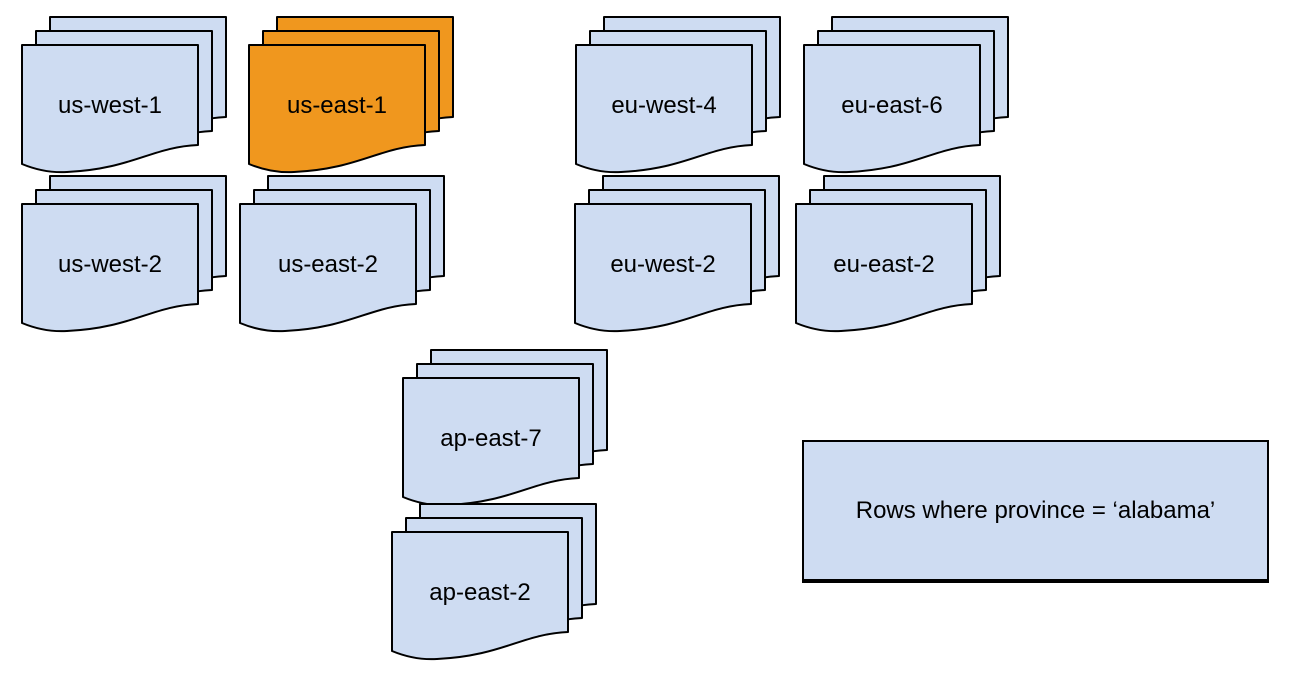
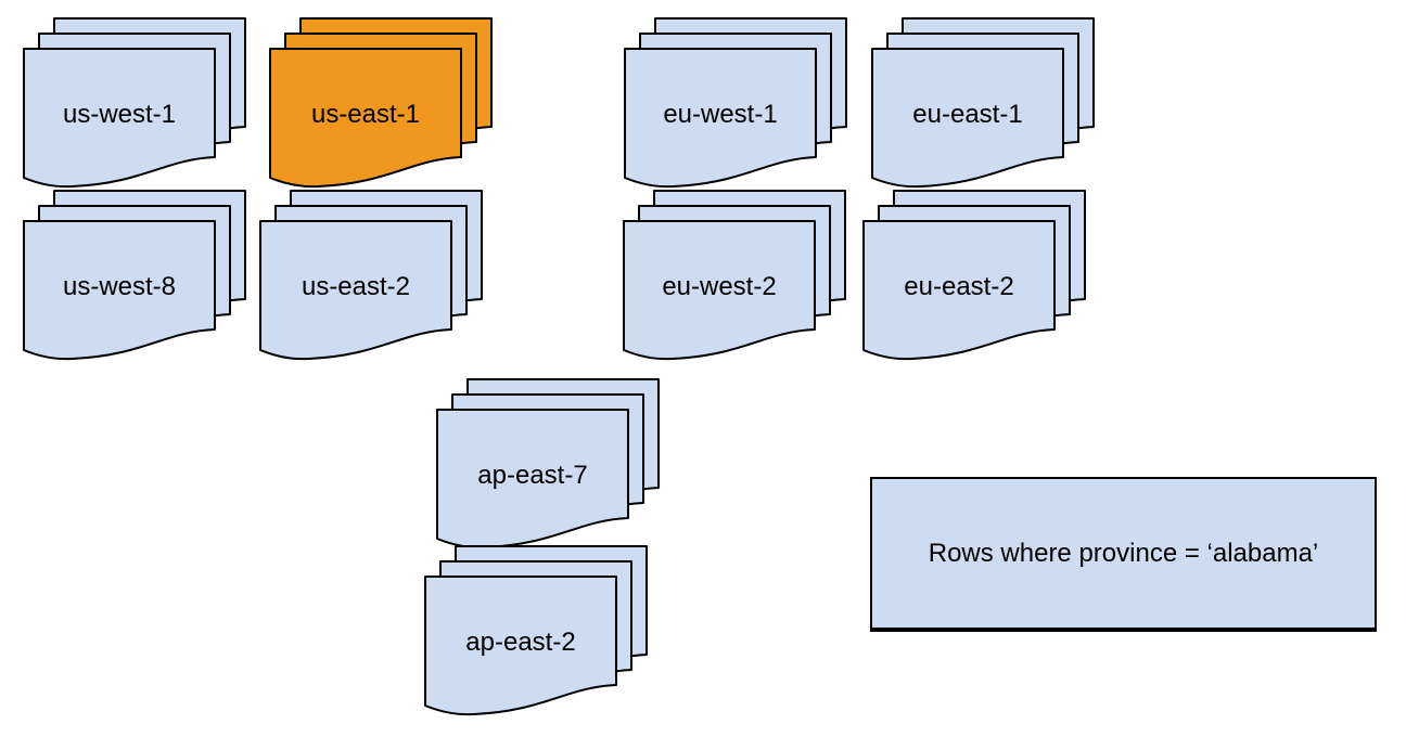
  us-west-1
  us-east-1
- eu-west-4
+ eu-west-1
- eu-east-6
+ eu-east-1
- us-west-2
+ us-west-8
  us-east-2
  eu-west-2
  eu-east-2
  ap-east-7
  ap-east-2
  Rows where province = ‘alabama’
